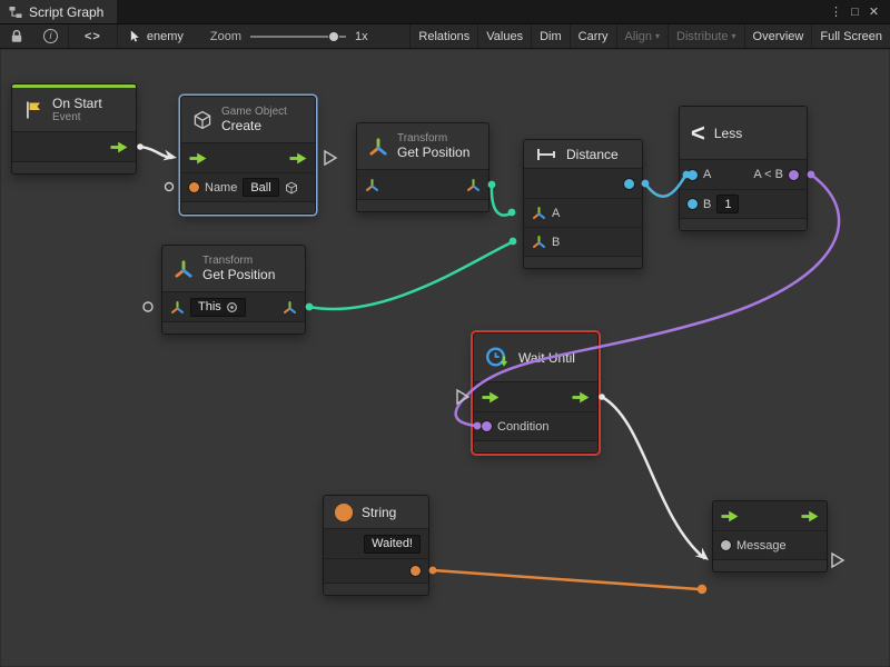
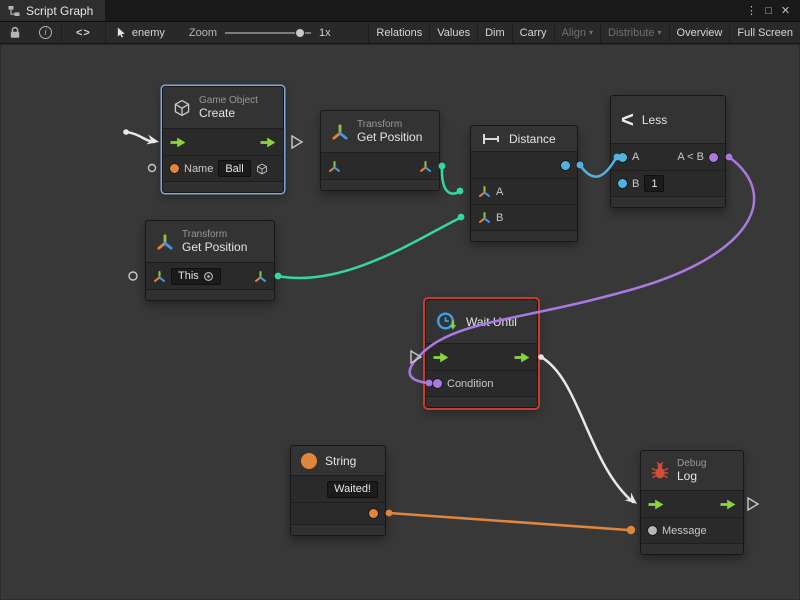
  Script Graph
  ⋮
  □
  ✕
  i
  <>
  enemy
  Zoom
  1x
  Relations
  Values
  Dim
  Carry
  Align
  ▾
  Distribute
  ▾
  Overview
  Full Screen
- On Start
- Event
  Game Object
  Create
  Name
  Ball
  Transform
  Get Position
  Distance
  A
  B
  <
  Less
  A
  A < B
  B
  1
  Transform
  Get Position
  This
  Waitntil
  Condition
  String
  Waited!
+ Debug
+ Log
  Message
